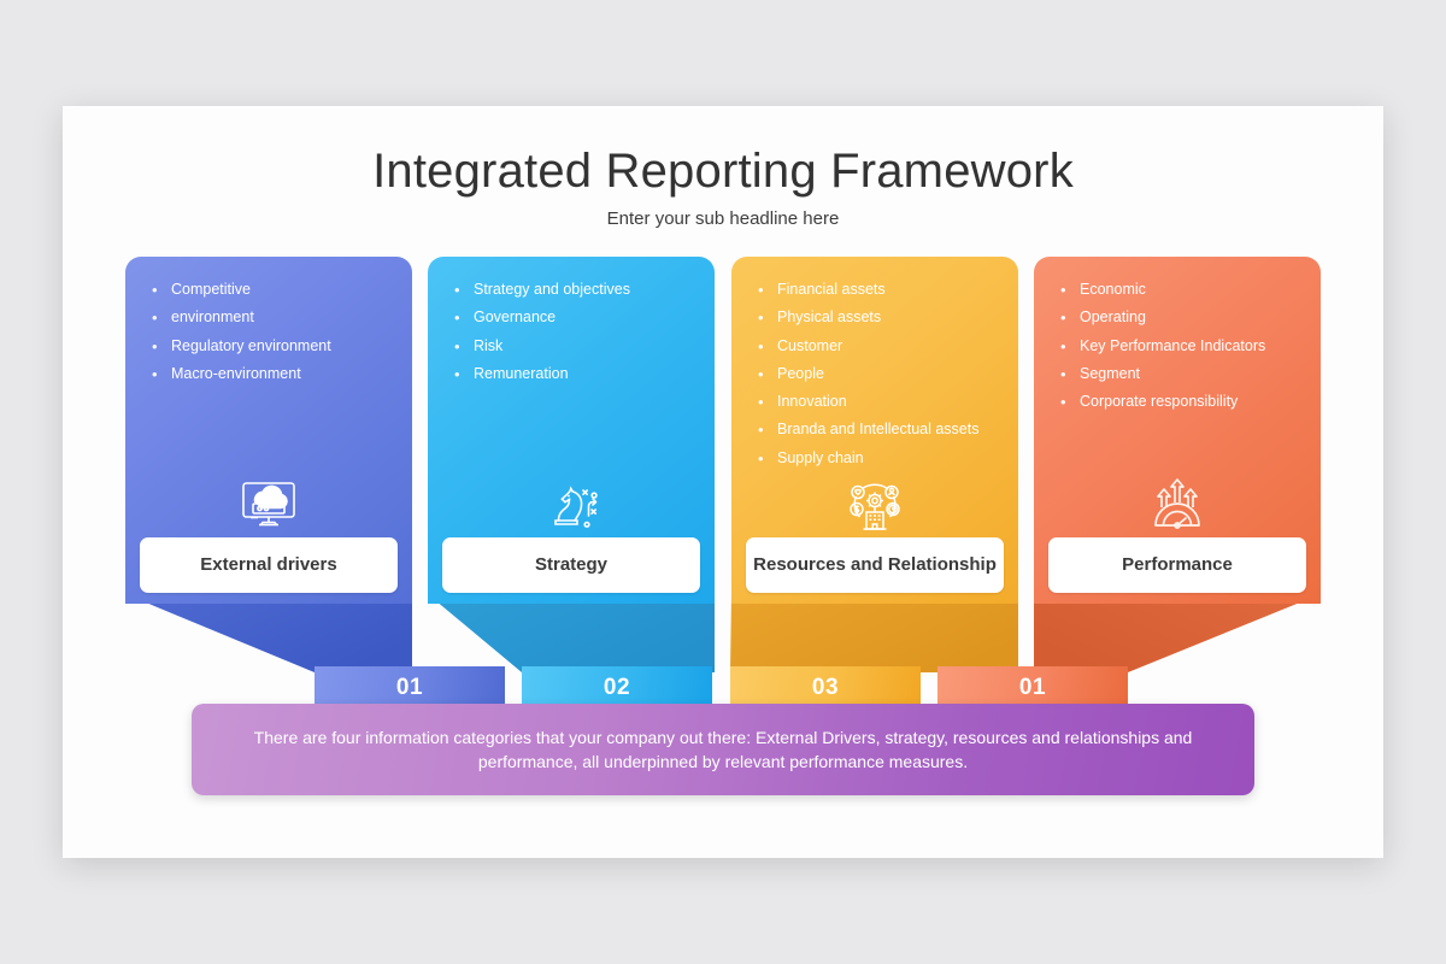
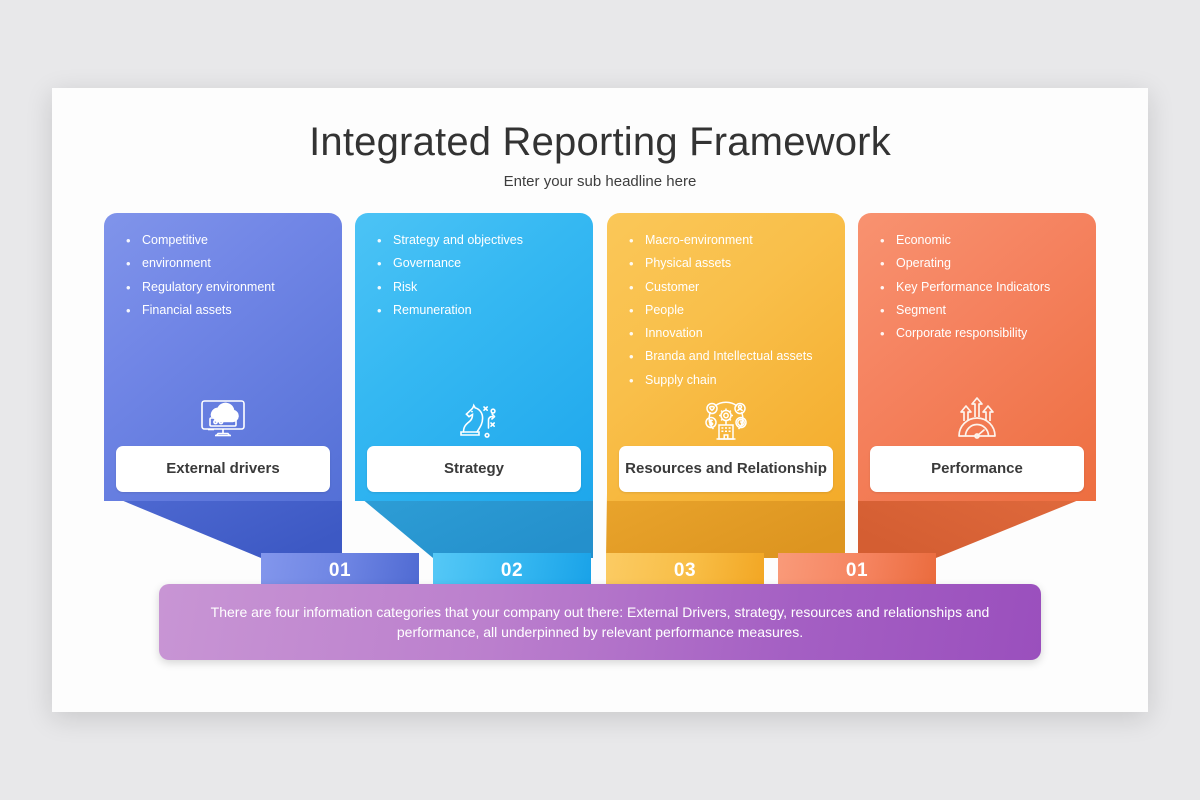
  Integrated Reporting Framework
  Enter your sub headline here
  •
  Competitive
  •
  environment
  •
  Regulatory environment
  •
- Macro-environment
+ Financial assets
  External drivers
  •
  Strategy and objectives
  •
  Governance
  •
  Risk
  •
  Remuneration
  Strategy
  •
- Financial assets
+ Macro-environment
  •
  Physical assets
  •
  Customer
  •
  People
  •
  Innovation
  •
  Branda and Intellectual assets
  •
  Supply chain
  Resources and Relationship
  •
  Economic
  •
  Operating
  •
  Key Performance Indicators
  •
  Segment
  •
  Corporate responsibility
  Performance
  01
  02
  03
  01
  There are four information categories that your company out there: External Drivers, strategy, resources and relationships and performance, all underpinned by relevant performance measures.
